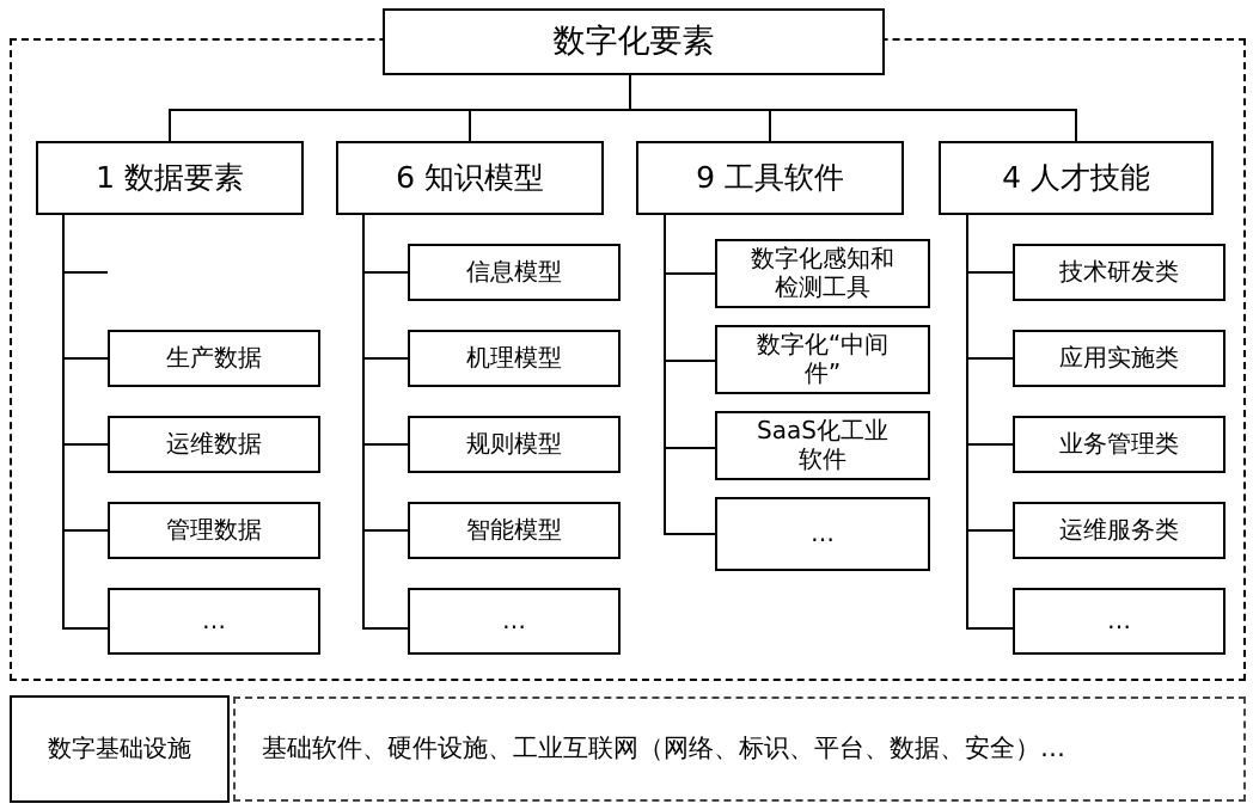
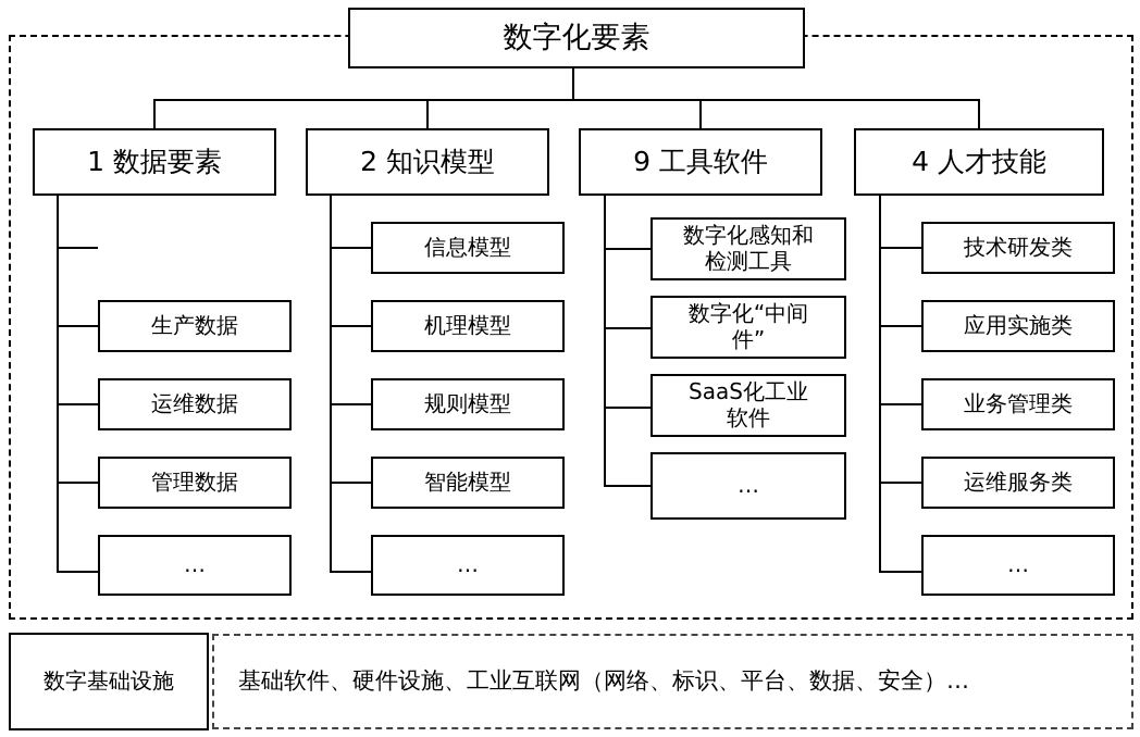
  数字化要素
  1 数据要素
  生产数据
  运维数据
  管理数据
  …
- 6 知识模型
+ 2 知识模型
  信息模型
  机理模型
  规则模型
  智能模型
  …
  9 工具软件
  数字化感知和
  检测工具
  数字化“中间
  件”
  SaaS化工业
  软件
  …
  4 人才技能
  技术研发类
  应用实施类
  业务管理类
  运维服务类
  …
  数字基础设施
  基础软件、硬件设施、工业互联网（网络、标识、平台、数据、安全）…
